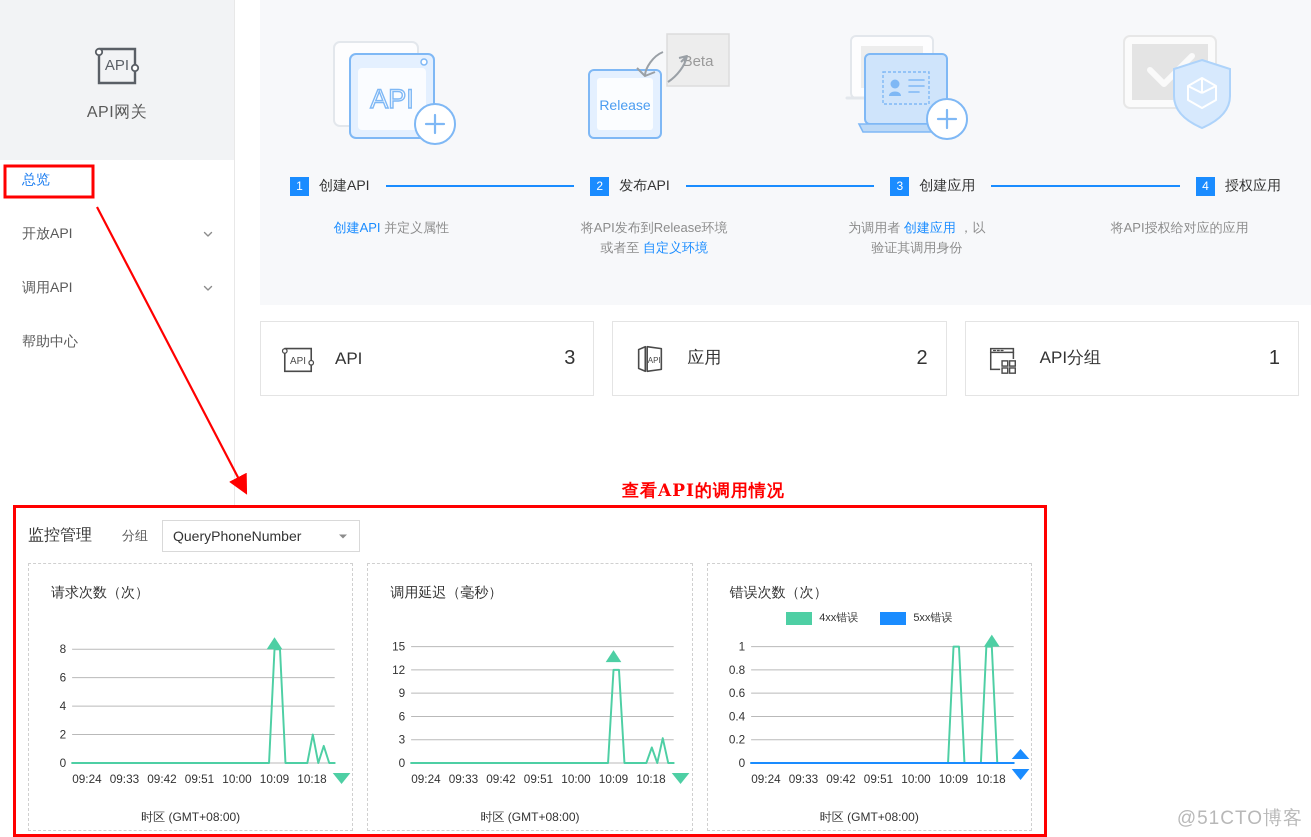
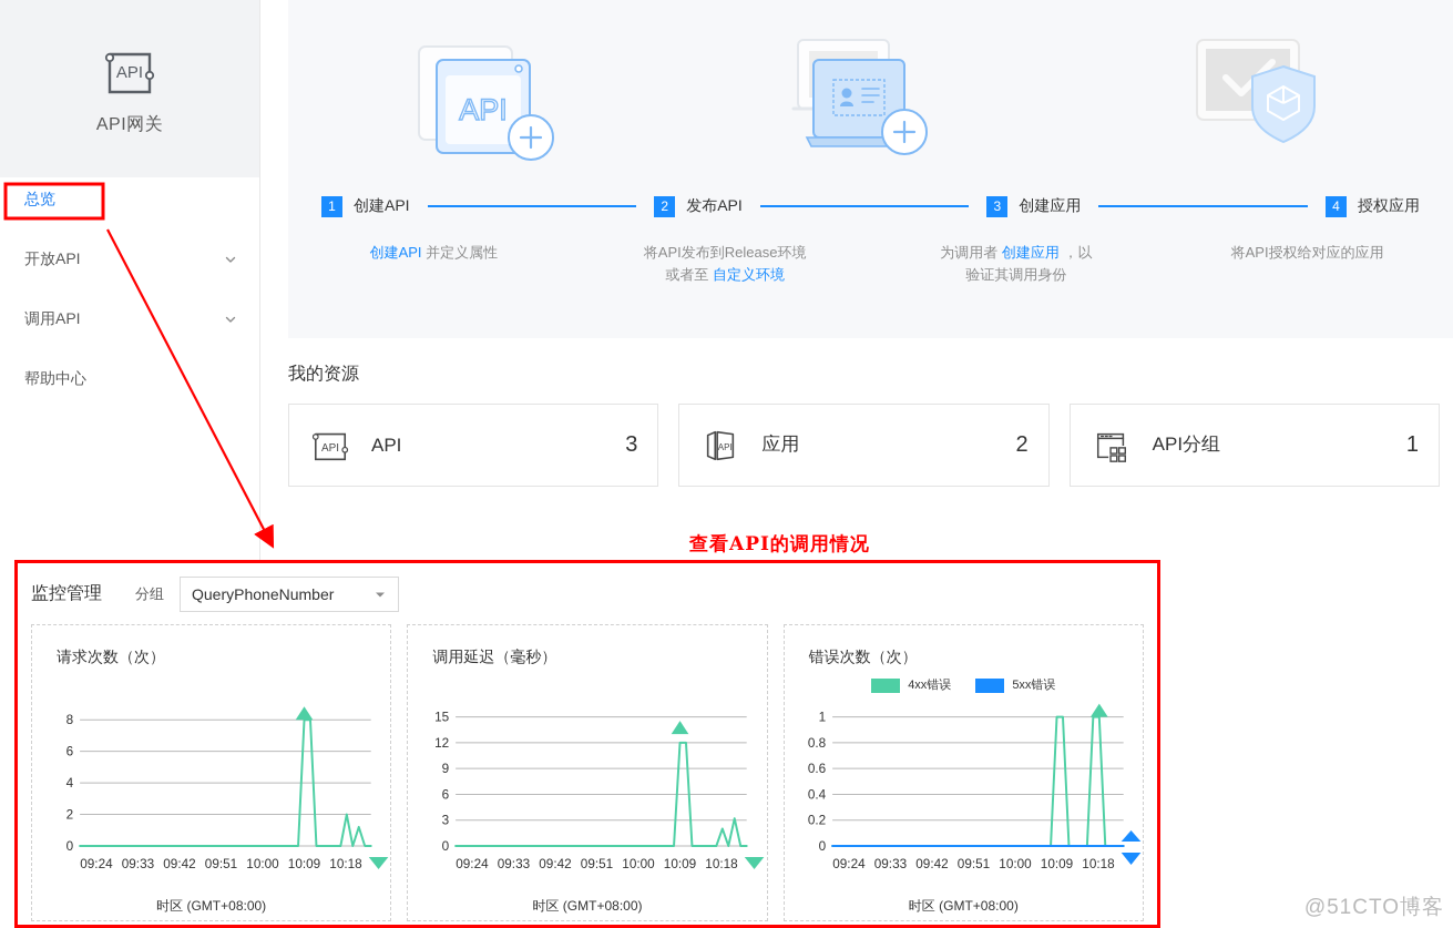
  API
  API网关
  总览
  开放API
  调用API
  帮助中心
  API
- Beta
- Release
  1
  创建API
  2
  发布API
  3
  创建应用
  4
  授权应用
  创建API 并定义属性
  将API发布到Release环境
  或者至 自定义环境
  为调用者 创建应用 ，以
  验证其调用身份
  将API授权给对应的应用
+ 我的资源
  API
  API
  3
  API
  应用
  2
  API分组
  1
  监控管理
  分组
  QueryPhoneNumber
  请求次数（次）
  0
  2
  4
  6
  8
  09:24
  09:33
  09:42
  09:51
  10:00
  10:09
  10:18
  时区 (GMT+08:00)
  调用延迟（毫秒）
  0
  3
  6
  9
  12
  15
  09:24
  09:33
  09:42
  09:51
  10:00
  10:09
  10:18
  时区 (GMT+08:00)
  错误次数（次）
  4xx错误
  5xx错误
  0
  0.2
  0.4
  0.6
  0.8
  1
  09:24
  09:33
  09:42
  09:51
  10:00
  10:09
  10:18
  时区 (GMT+08:00)
  查看API的调用情况
  @51CTO博客
